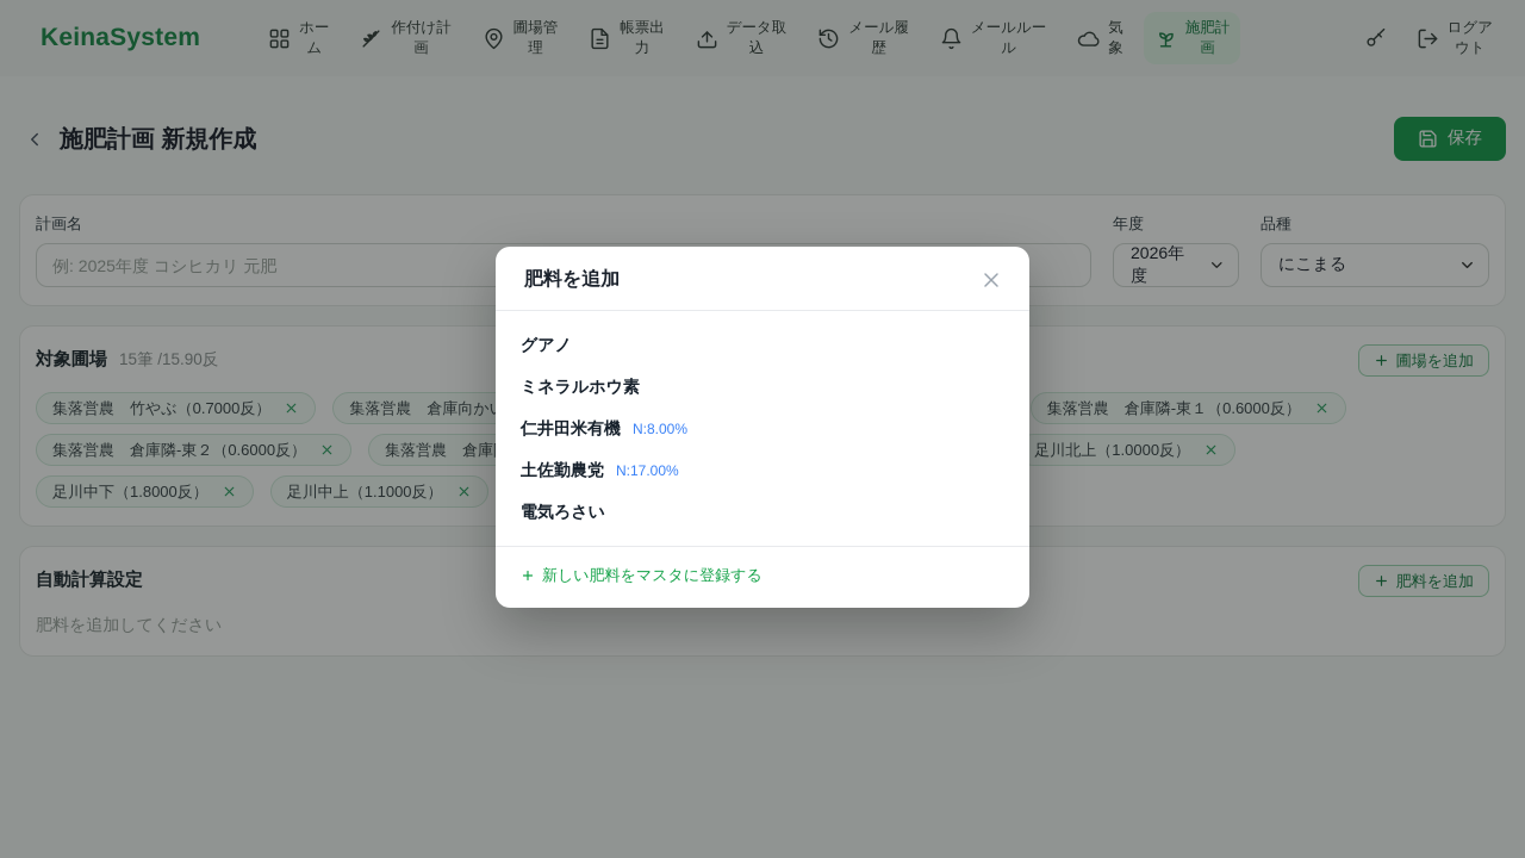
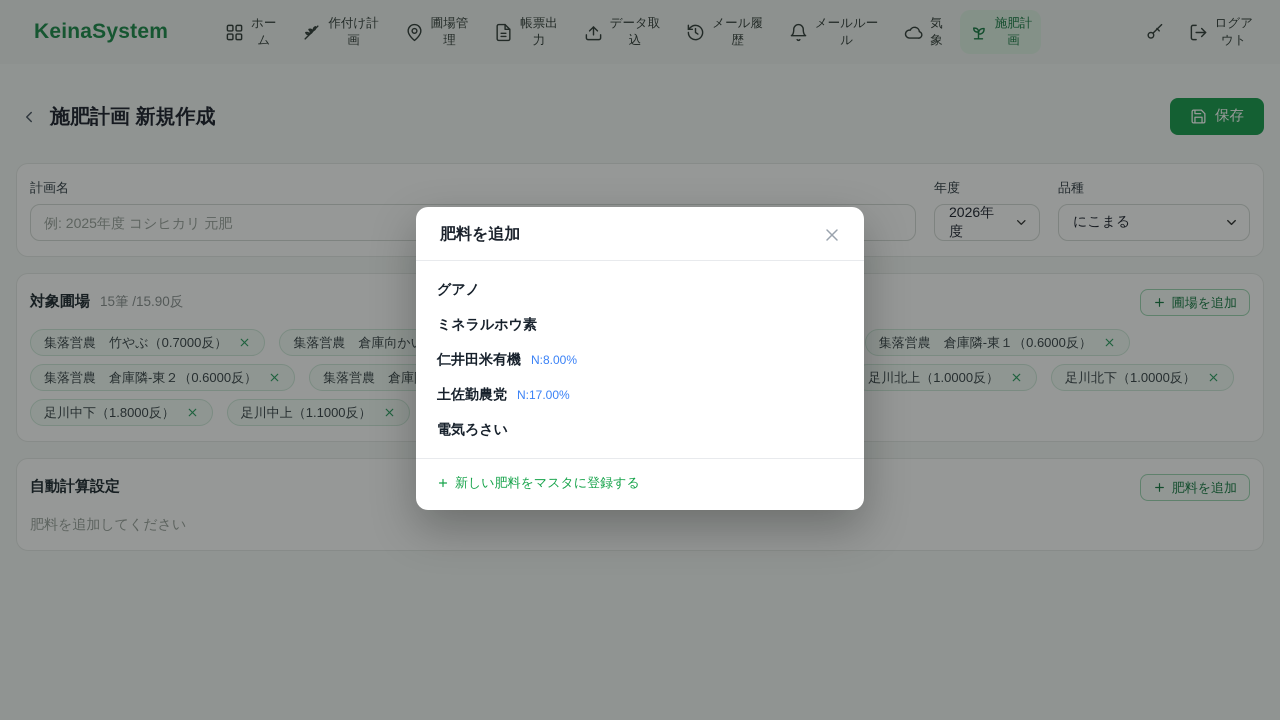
  KeinaSystem
  ホー
  ム
  作付け計
  画
  圃場管
  理
  帳票出
  力
  データ取
  込
  メール履
  歴
  メールルー
  ル
  気
  象
  施肥計
  画
  ログア
  ウト
  施肥計画 新規作成
  保存
  計画名
  例: 2025年度 コシヒカリ 元肥
  年度
  2026年度
  品種
  にこまる
  対象圃場
  15筆 /15.90反
  圃場を追加
  集落営農 竹やぶ（0.7000反）
  集落営農 倉庫隣-東１（0.6000反）
  集落営農 倉庫隣-東２（0.6000反）
  足川北上（1.0000反）
+ 足川北下（1.0000反）
  足川中下（1.8000反）
  足川中上（1.1000反）
  自動計算設定
  肥料を追加
  肥料を追加してください
  肥料を追加
  グアノ
  ミネラルホウ素
  仁井田米有機
  N:8.00%
  土佐勤農党
  N:17.00%
  電気ろさい
  新しい肥料をマスタに登録する
